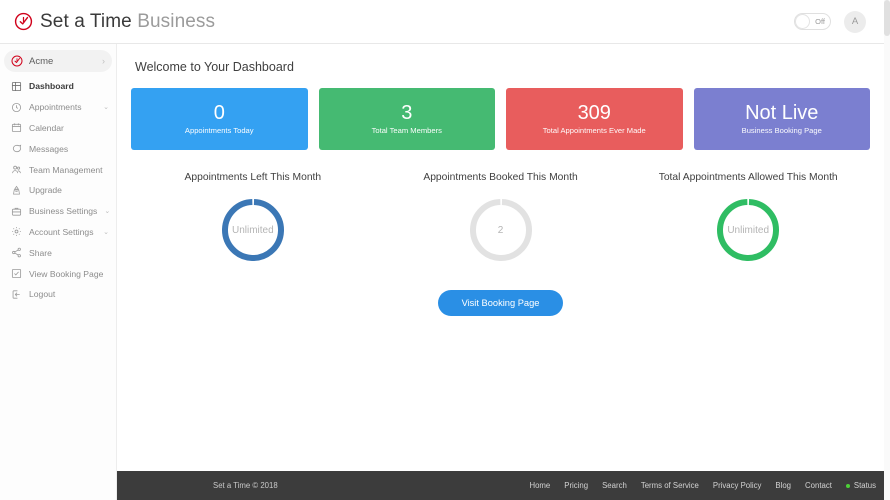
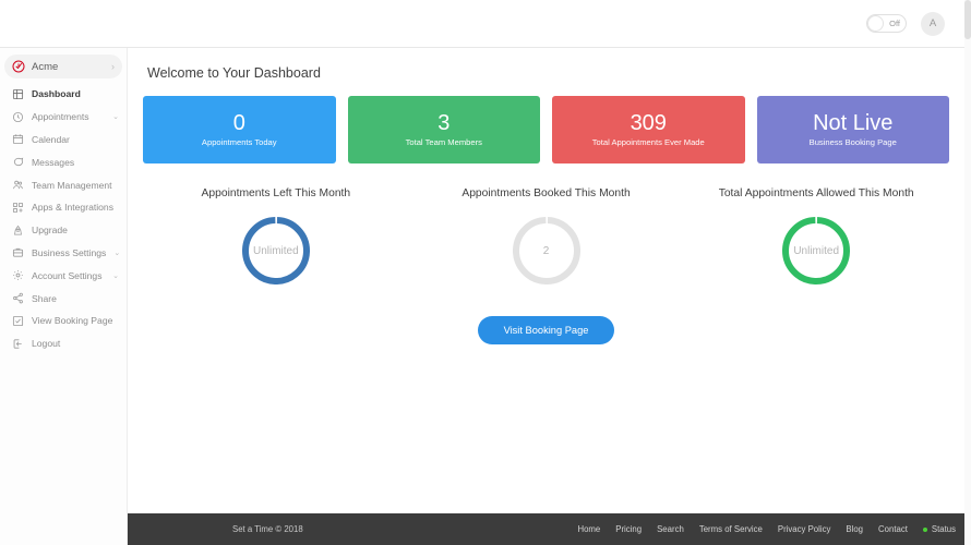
- Set a Time Business
  Off
  A
  Acme
  ›
  Dashboard
  Appointments
  Calendar
  Messages
  Team Management
+ Apps & Integrations
  Upgrade
  Business Settings
  Account Settings
  Share
  View Booking Page
  Logout
  Welcome to Your Dashboard
  0
  Appointments Today
  3
  Total Team Members
  309
  Total Appointments Ever Made
  Not Live
  Business Booking Page
  Appointments Left This Month
  Unlimited
  Appointments Booked This Month
  2
  Total Appointments Allowed This Month
  Unlimited
  Visit Booking Page
  Set a Time © 2018
  Home
  Pricing
  Search
  Terms of Service
  Privacy Policy
  Blog
  Contact
  Status
